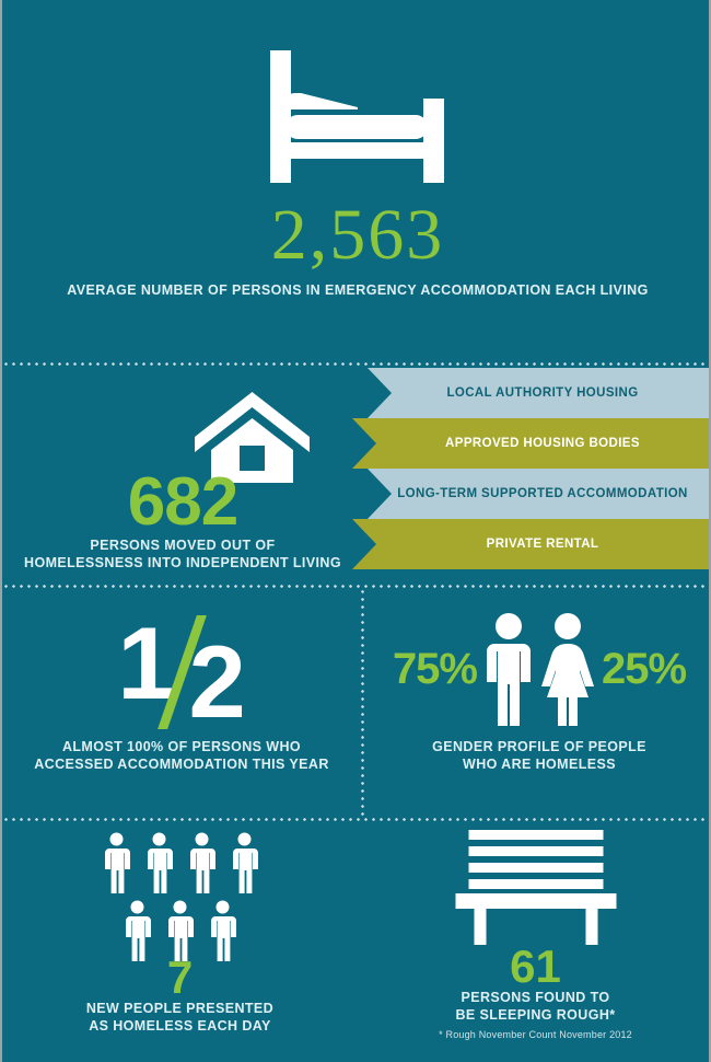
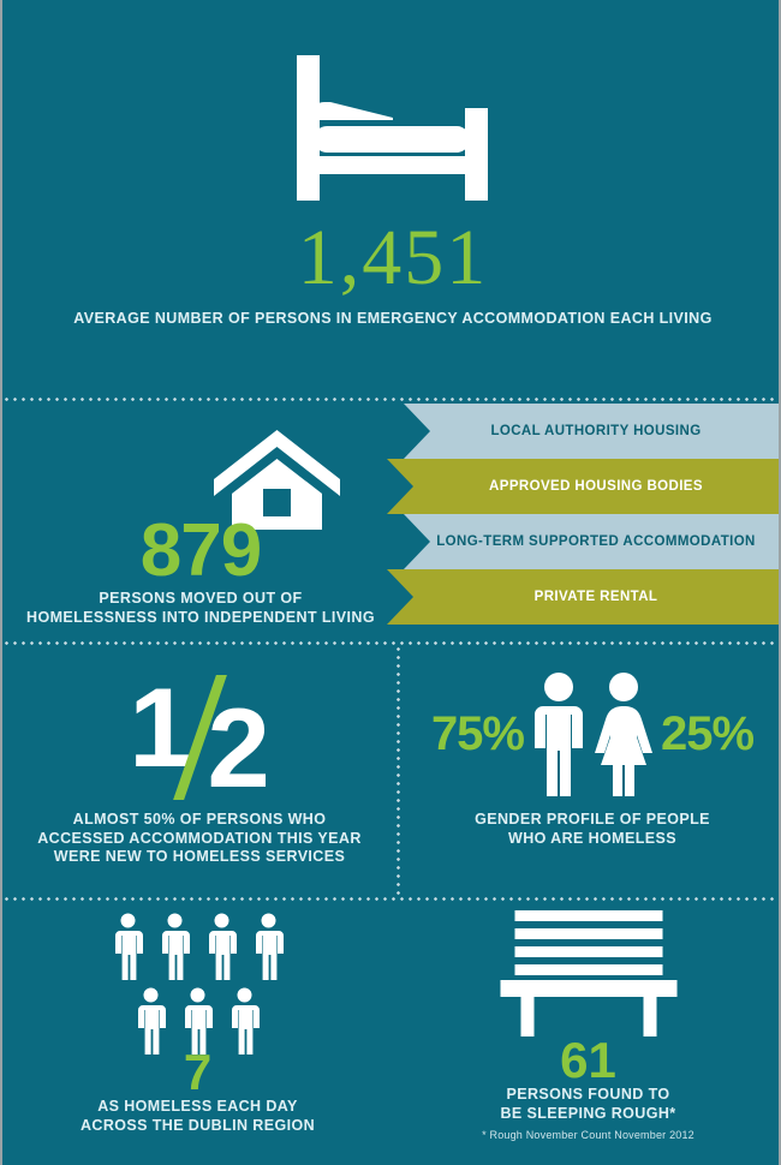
- 2,563
+ 1,451
  AVERAGE NUMBER OF PERSONS IN EMERGENCY ACCOMMODATION EACH LIVING
- 682
+ 879
  PERSONS MOVED OUT OF
  HOMELESSNESS INTO INDEPENDENT LIVING
  LOCAL AUTHORITY HOUSING
  APPROVED HOUSING BODIES
  LONG-TERM SUPPORTED ACCOMMODATION
  PRIVATE RENTAL
  1
  2
- ALMOST 100% OF PERSONS WHO
+ ALMOST 50% OF PERSONS WHO
  ACCESSED ACCOMMODATION THIS YEAR
+ WERE NEW TO HOMELESS SERVICES
  75%
  25%
  GENDER PROFILE OF PEOPLE
  WHO ARE HOMELESS
  7
- NEW PEOPLE PRESENTED
  AS HOMELESS EACH DAY
+ ACROSS THE DUBLIN REGION
  61
  PERSONS FOUND TO
  BE SLEEPING ROUGH*
  * Rough November Count November 2012
